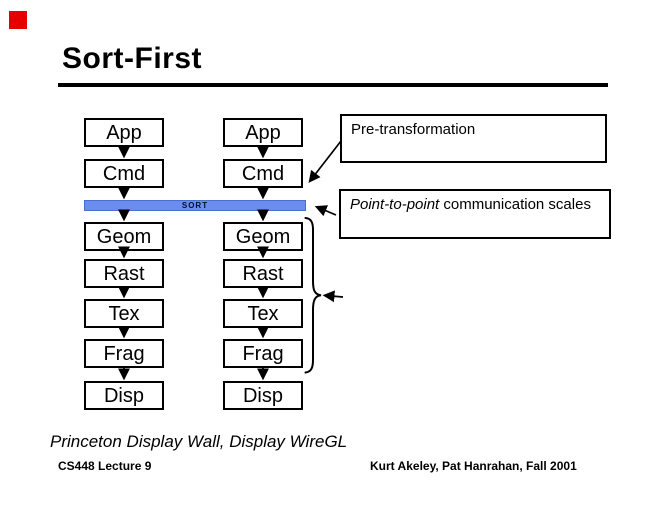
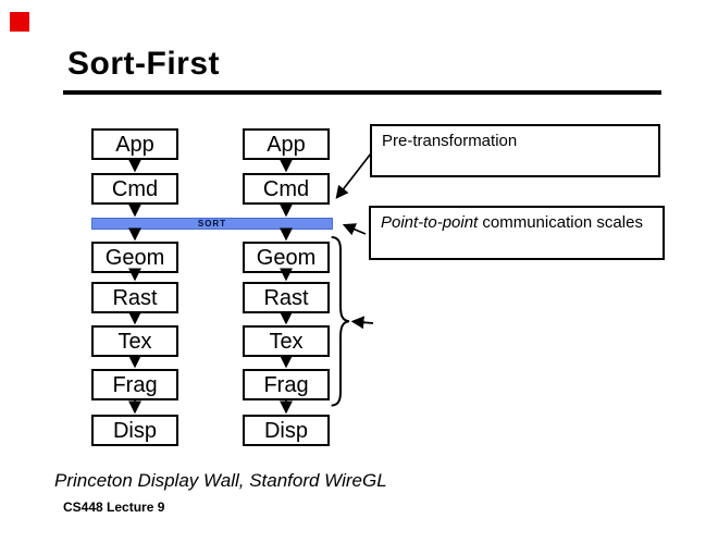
  Sort-First
  App
  Cmd
  Geom
  Rast
  Tex
  Frag
  Disp
  App
  Cmd
  Geom
  Rast
  Tex
  Frag
  Disp
  SORT
  Pre-transformation
  Point-to-point communication scales
- Princeton Display Wall, Display WireGL
+ Princeton Display Wall, Stanford WireGL
  CS448 Lecture 9
- Kurt Akeley, Pat Hanrahan, Fall 2001
